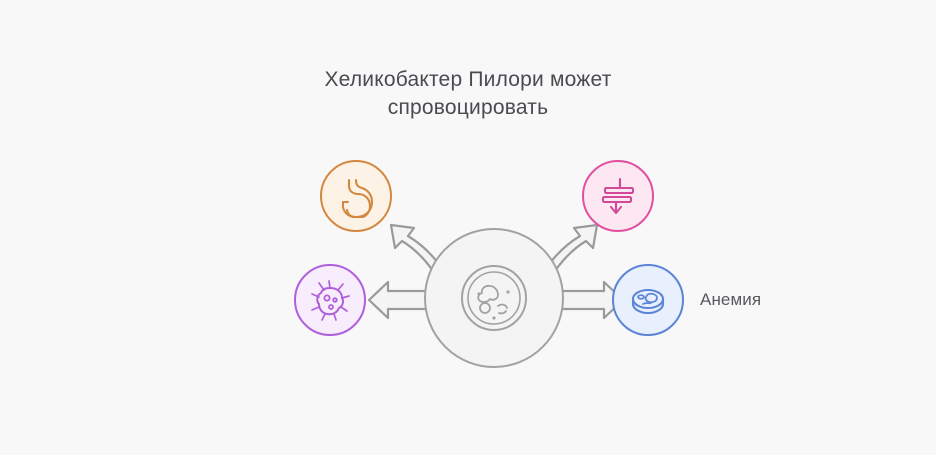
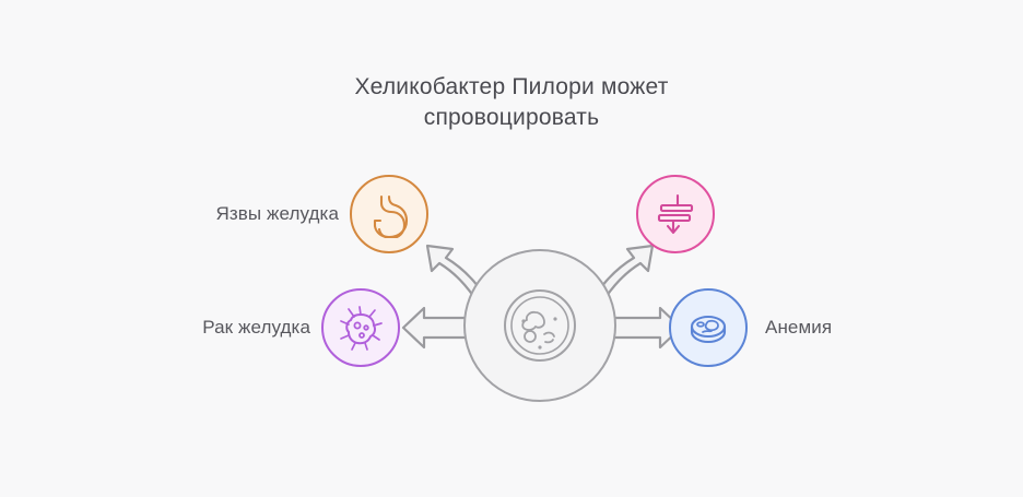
  Хеликобактер Пилори может
  спровоцировать
+ Язвы желудка
+ Рак желудка
  Анемия
